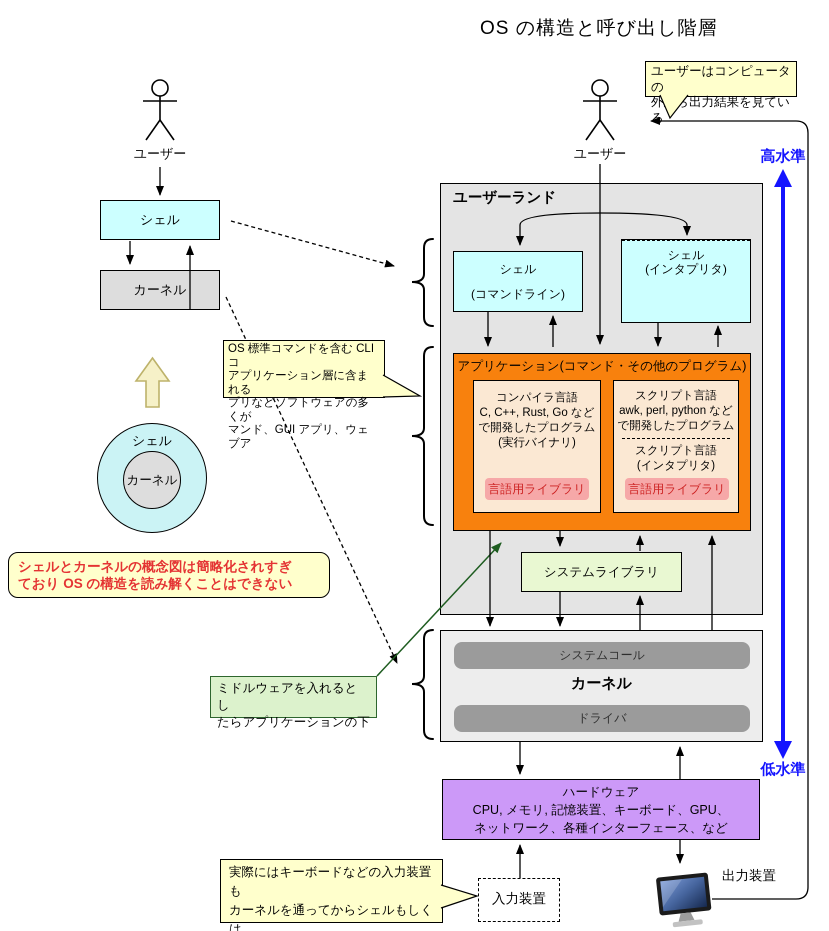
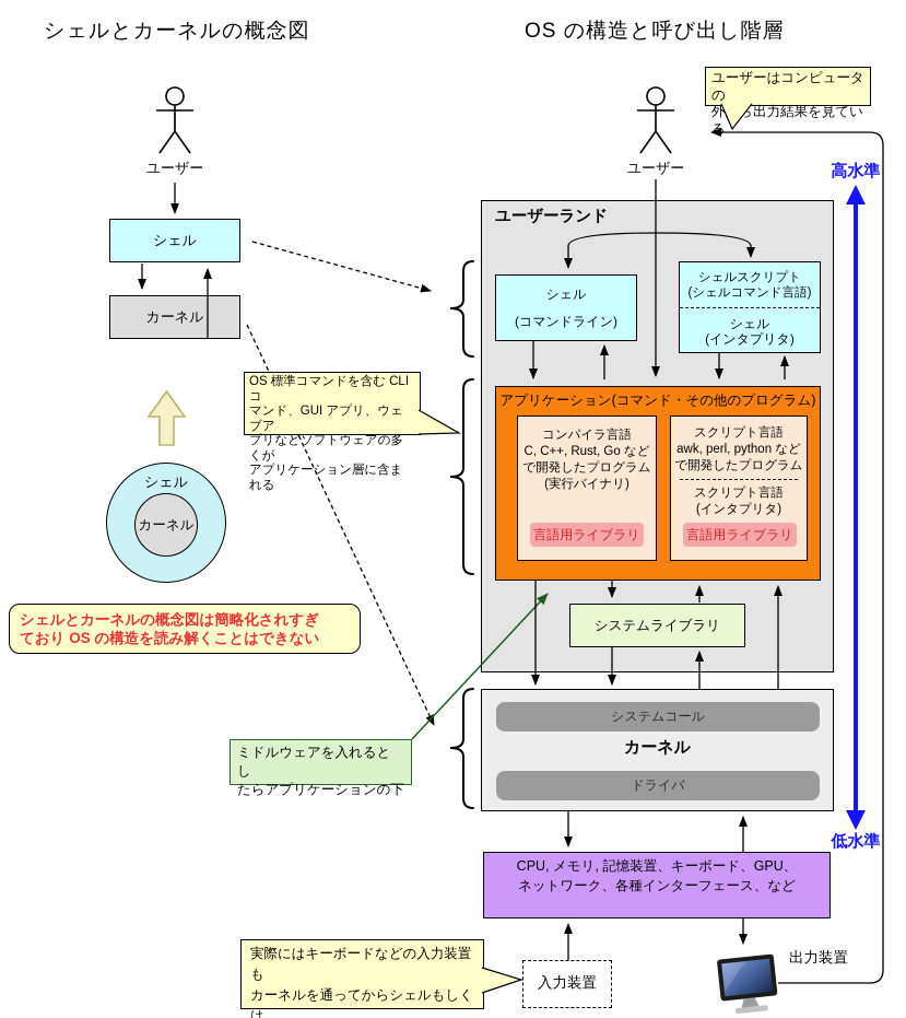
+ シェルとカーネルの概念図
  OS の構造と呼び出し階層
  ユーザー
  シェル
  カーネル
  シェル
  カーネル
  OS 標準コマンドを含む CLI コ
- アプリケーション層に含まれる
+ マンド、GUI アプリ、ウェブア
  プリなどソフトウェアの多くが
- マンド、GUI アプリ、ウェブア
+ アプリケーション層に含まれる
  シェルとカーネルの概念図は簡略化されすぎ
  ており OS の構造を読み解くことはできない
  ミドルウェアを入れるとし
  たらアプリケーションの下
  実際にはキーボードなどの入力装置も
  カーネルを通ってからシェルもしくは
  ユーザーはコンピュータの
  外出力結果を見ている
  ユーザー
  高水準
  低水準
  ユーザーランド
  シェル
  (コマンドライン)
+ シェルスクリプト
+ (シェルコマンド言語)
  シェル
  (インタプリタ)
  アプリケーション(コマンド・その他のプログラム)
  コンパイラ言語
  C, C++, Rust, Go など
  で開発したプログラム
  (実行バイナリ)
  言語用ライブラリ
  スクリプト言語
  awk, perl, python など
  で開発したプログラム
  スクリプト言語
  (インタプリタ)
  言語用ライブラリ
  システムライブラリ
  システムコール
  カーネル
  ドライバ
- ハードウェア
  CPU, メモリ, 記憶装置、キーボード、GPU、
  ネットワーク、各種インターフェース、など
  入力装置
  出力装置
